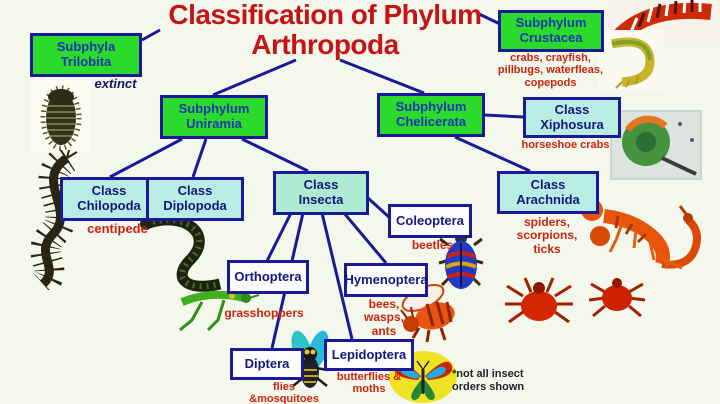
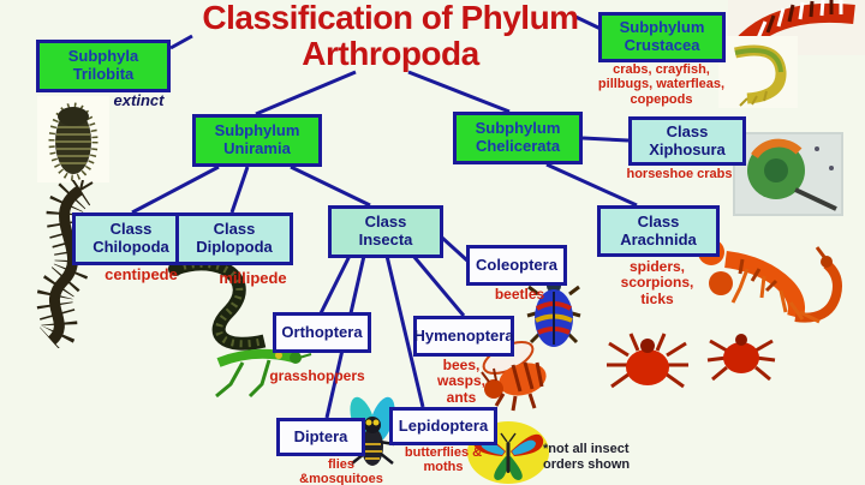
  Classification of Phylum
  Arthropoda
  Subphyla
  Trilobita
  extinct
  Subphylum
  Crustacea
  crabs, crayfish,
  pillbugs, waterfleas,
  copepods
  Subphylum
  Uniramia
  Subphylum
  Chelicerata
  Class
  Xiphosura
  horseshoe crabs
  Class
  Arachnida
  spiders,
  scorpions,
  ticks
  Class
  Chilopoda
  centipede
  Class
  Diplopoda
+ millipede
  Class
  Insecta
  Coleoptera
  beetles
  Orthoptera
  grasshoppers
  Hymenoptera
  bees,
  wasps, ants
  Diptera
  flies
  &mosquitoes
  Lepidoptera
  butterflies &
  moths
  *not all insect
  orders shown
